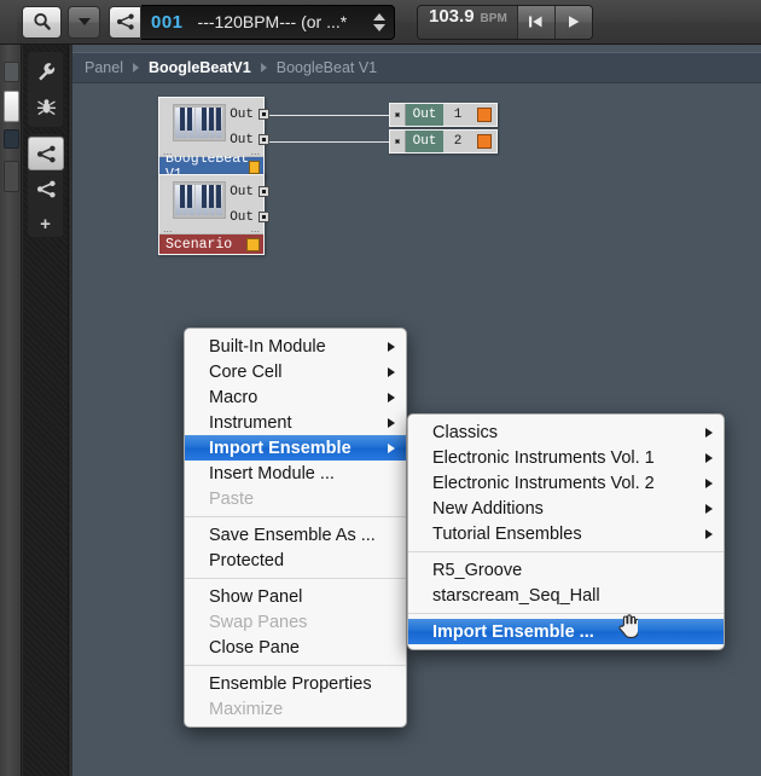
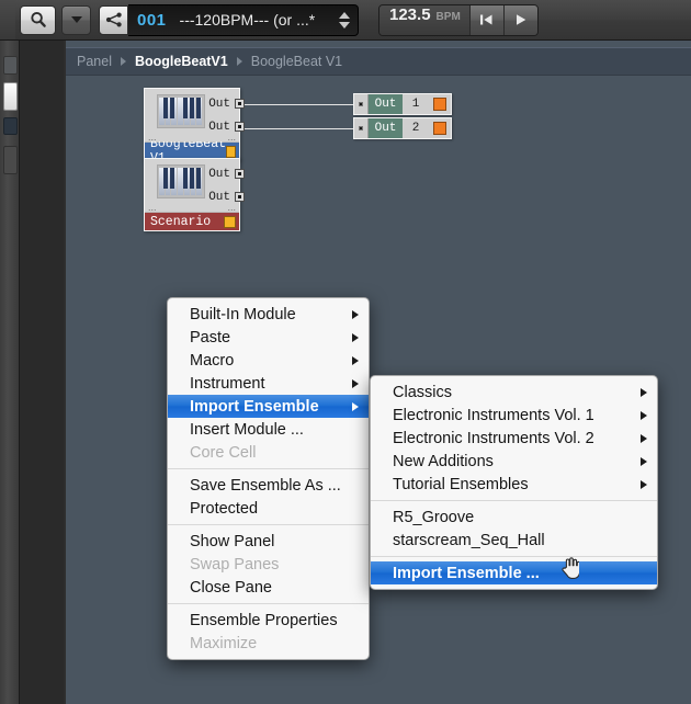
  001
  ---120BPM--- (or ...*
- 103.9
+ 123.5
  BPM
- +
  Panel
  BoogleBeatV1
  BoogleBeat V1
  Out
  Out
  ...
  ...
  BoogleBeat
  Out
  Out
  ...
  ...
  Scenario
  Out
  1
  Out
  2
  Built-In Module
- Core Cell
+ Paste
  Macro
  Instrument
  Import Ensemble
  Insert Module ...
- Paste
+ Core Cell
  Save Ensemble As ...
  Protected
  Show Panel
  Swap Panes
  Close Pane
  Ensemble Properties
  Maximize
  Classics
  Electronic Instruments Vol. 1
  Electronic Instruments Vol. 2
  New Additions
  Tutorial Ensembles
  R5_Groove
  starscream_Seq_Hall
  Import Ensemble ...
